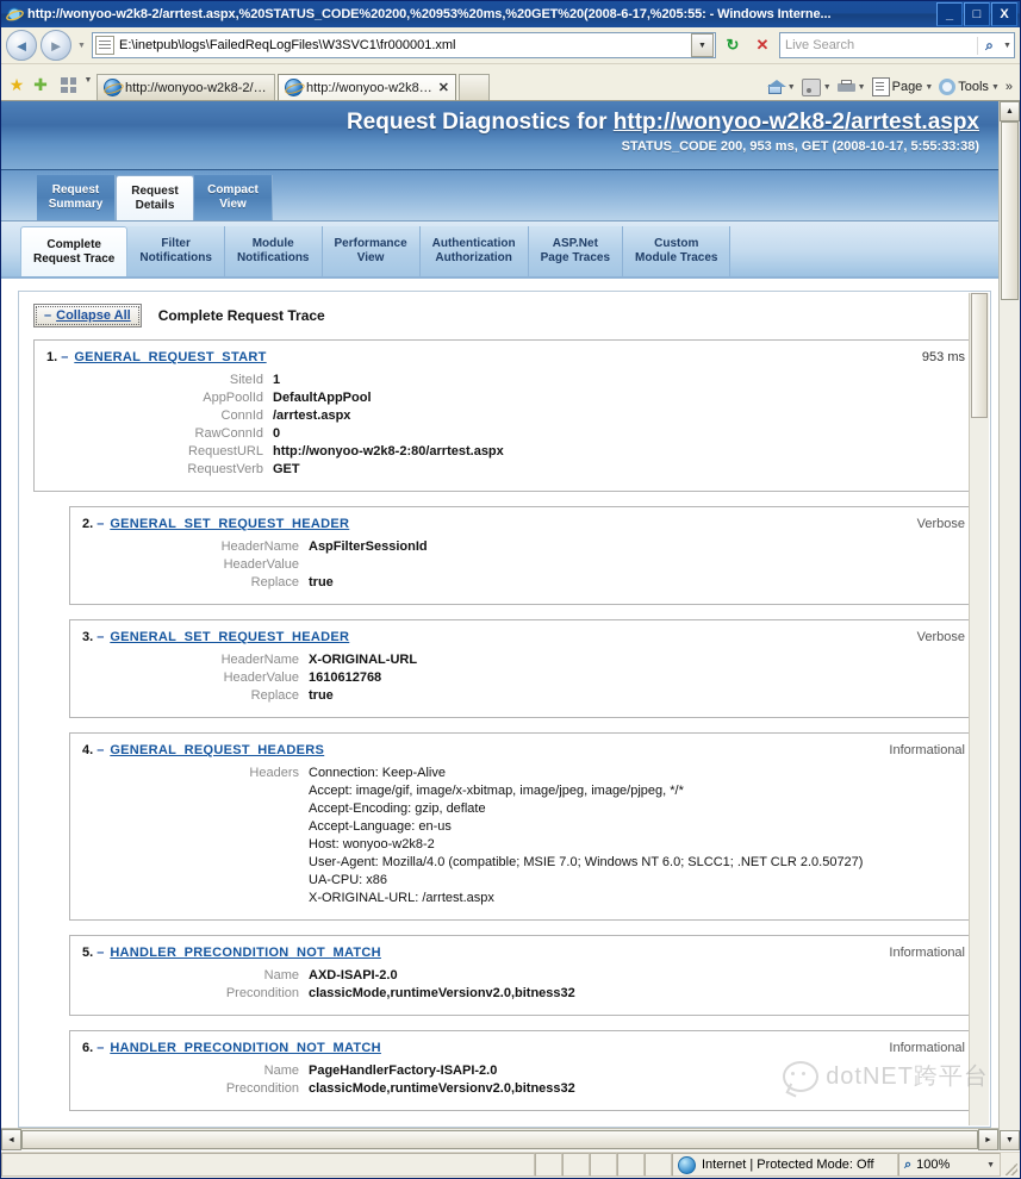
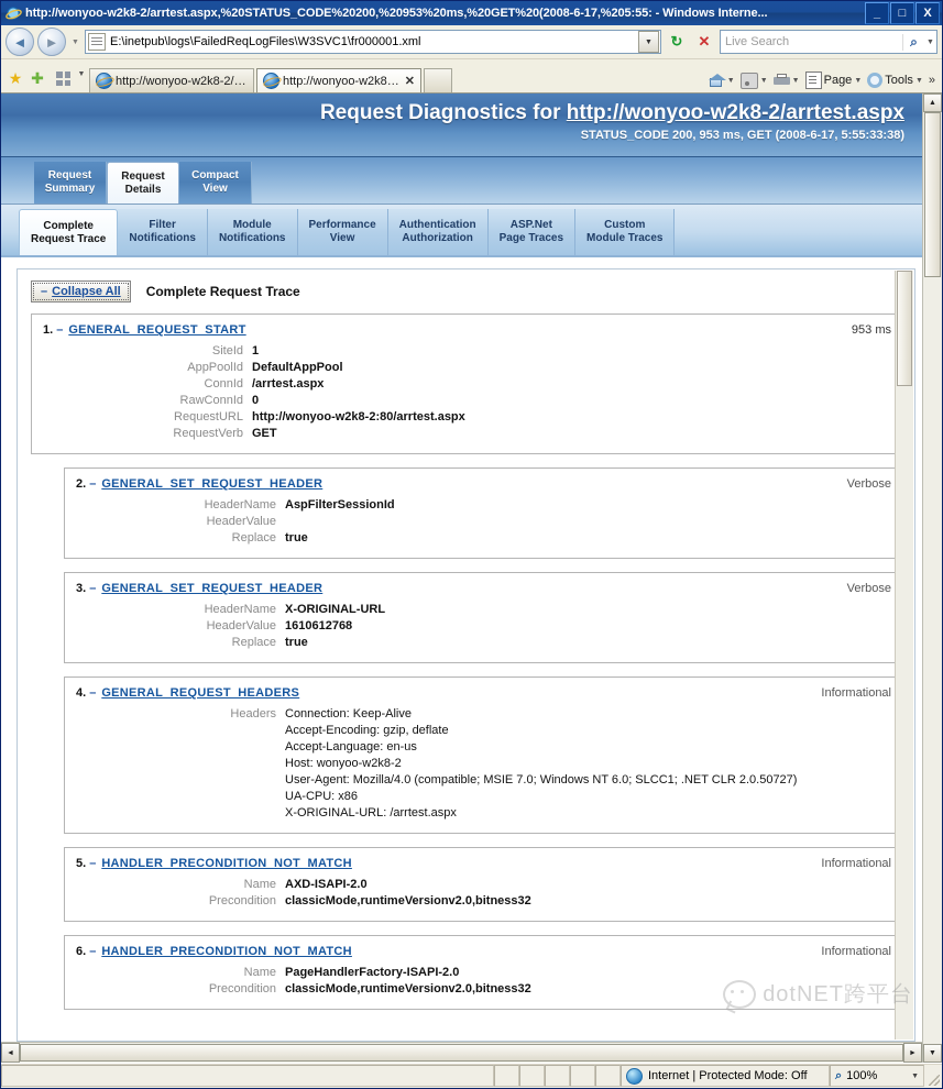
  http://wonyoo-w2k8-2/arrtest.aspx,%20STATUS_CODE%20200,%20953%20ms,%20GET%20(2008-6-17,%205:55: - Windows Interne...
  _
  □
  X
  ◄
  ►
  E:\inetpub\logs\FailedReqLogFiles\W3SVC1\fr000001.xml
  ↻
  ✕
  Live Search
  ⌕
  ★
  ✚
  http://wonyoo-w2k8-2/arr
  http://wonyoo-w2k8-2/
  ✕
  Page
  Tools
  »
  Request Diagnostics for http://wonyoo-w2k8-2/arrtest.aspx
- STATUS_CODE 200, 953 ms, GET (2008-10-17, 5:55:33:38)
+ STATUS_CODE 200, 953 ms, GET (2008-6-17, 5:55:33:38)
  Request
  Summary
  Request
  Details
  Compact
  View
  Complete
  Request Trace
  Filter
  Notifications
  Module
  Notifications
  Performance
  View
  Authentication
  Authorization
  ASP.Net
  Page Traces
  Custom
  Module Traces
  –
  Collapse All
  Complete Request Trace
  1.
  –
  GENERAL_REQUEST_START
  953 ms
  SiteId
  1
  AppPoolId
  DefaultAppPool
  ConnId
  /arrtest.aspx
  RawConnId
  0
  RequestURL
  http://wonyoo-w2k8-2:80/arrtest.aspx
  RequestVerb
  GET
  2.
  –
  GENERAL_SET_REQUEST_HEADER
  Verbose
  HeaderName
  AspFilterSessionId
  HeaderValue
  Replace
  true
  3.
  –
  GENERAL_SET_REQUEST_HEADER
  Verbose
  HeaderName
  X-ORIGINAL-URL
  HeaderValue
  1610612768
  Replace
  true
  4.
  –
  GENERAL_REQUEST_HEADERS
  Informational
  Headers
  Connection: Keep-Alive
- Accept: image/gif, image/x-xbitmap, image/jpeg, image/pjpeg, */*
  Accept-Encoding: gzip, deflate
  Accept-Language: en-us
  Host: wonyoo-w2k8-2
  User-Agent: Mozilla/4.0 (compatible; MSIE 7.0; Windows NT 6.0; SLCC1; .NET CLR 2.0.50727)
  UA-CPU: x86
  X-ORIGINAL-URL: /arrtest.aspx
  5.
  –
  HANDLER_PRECONDITION_NOT_MATCH
  Informational
  Name
  AXD-ISAPI-2.0
  Precondition
  classicMode,runtimeVersionv2.0,bitness32
  6.
  –
  HANDLER_PRECONDITION_NOT_MATCH
  Informational
  Name
  PageHandlerFactory-ISAPI-2.0
  Precondition
  classicMode,runtimeVersionv2.0,bitness32
  dotNET跨平台
  Internet | Protected Mode: Off
  ⌕
  100%
